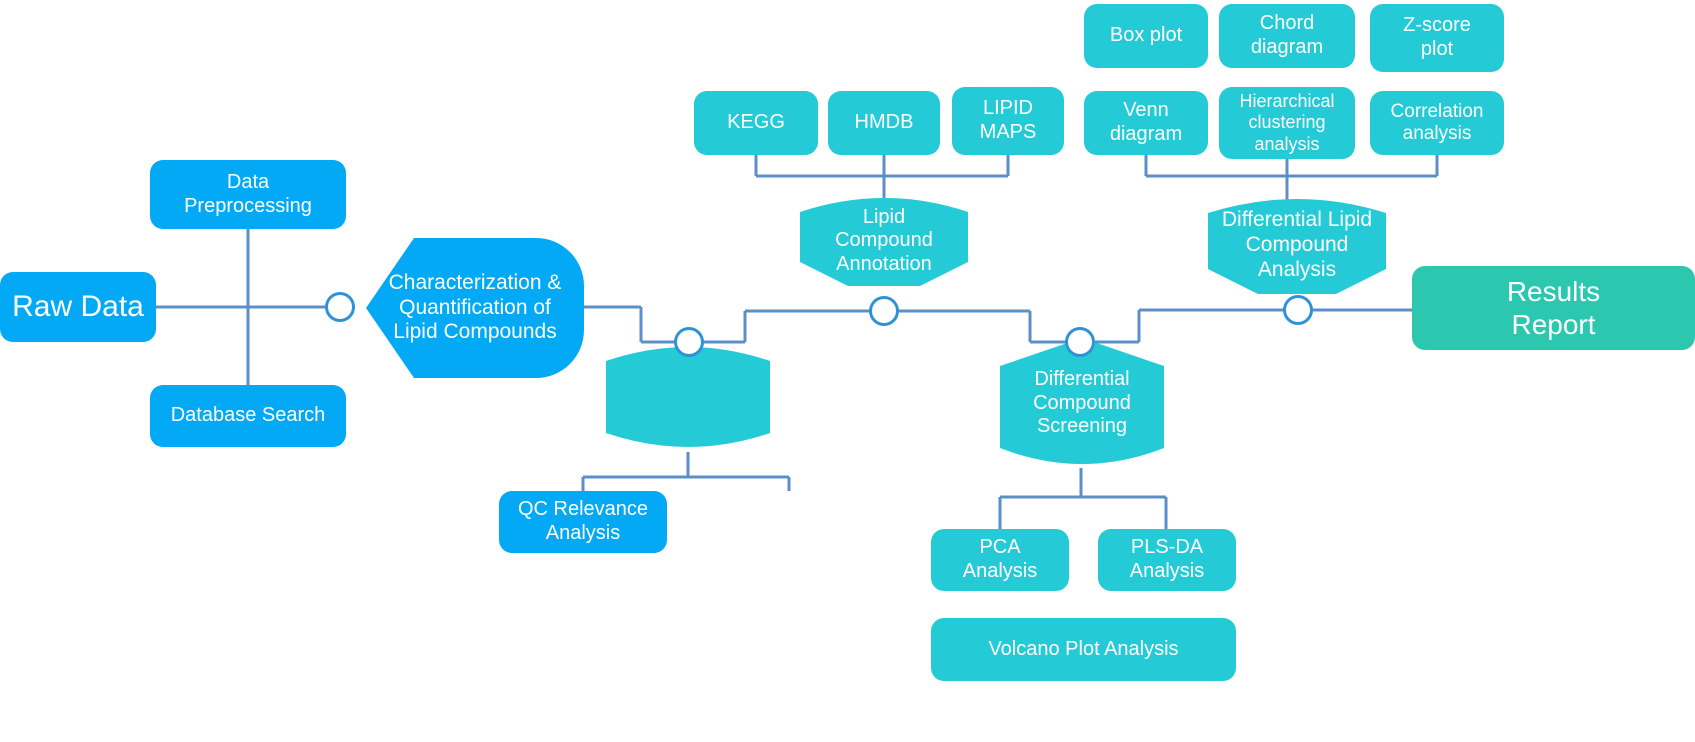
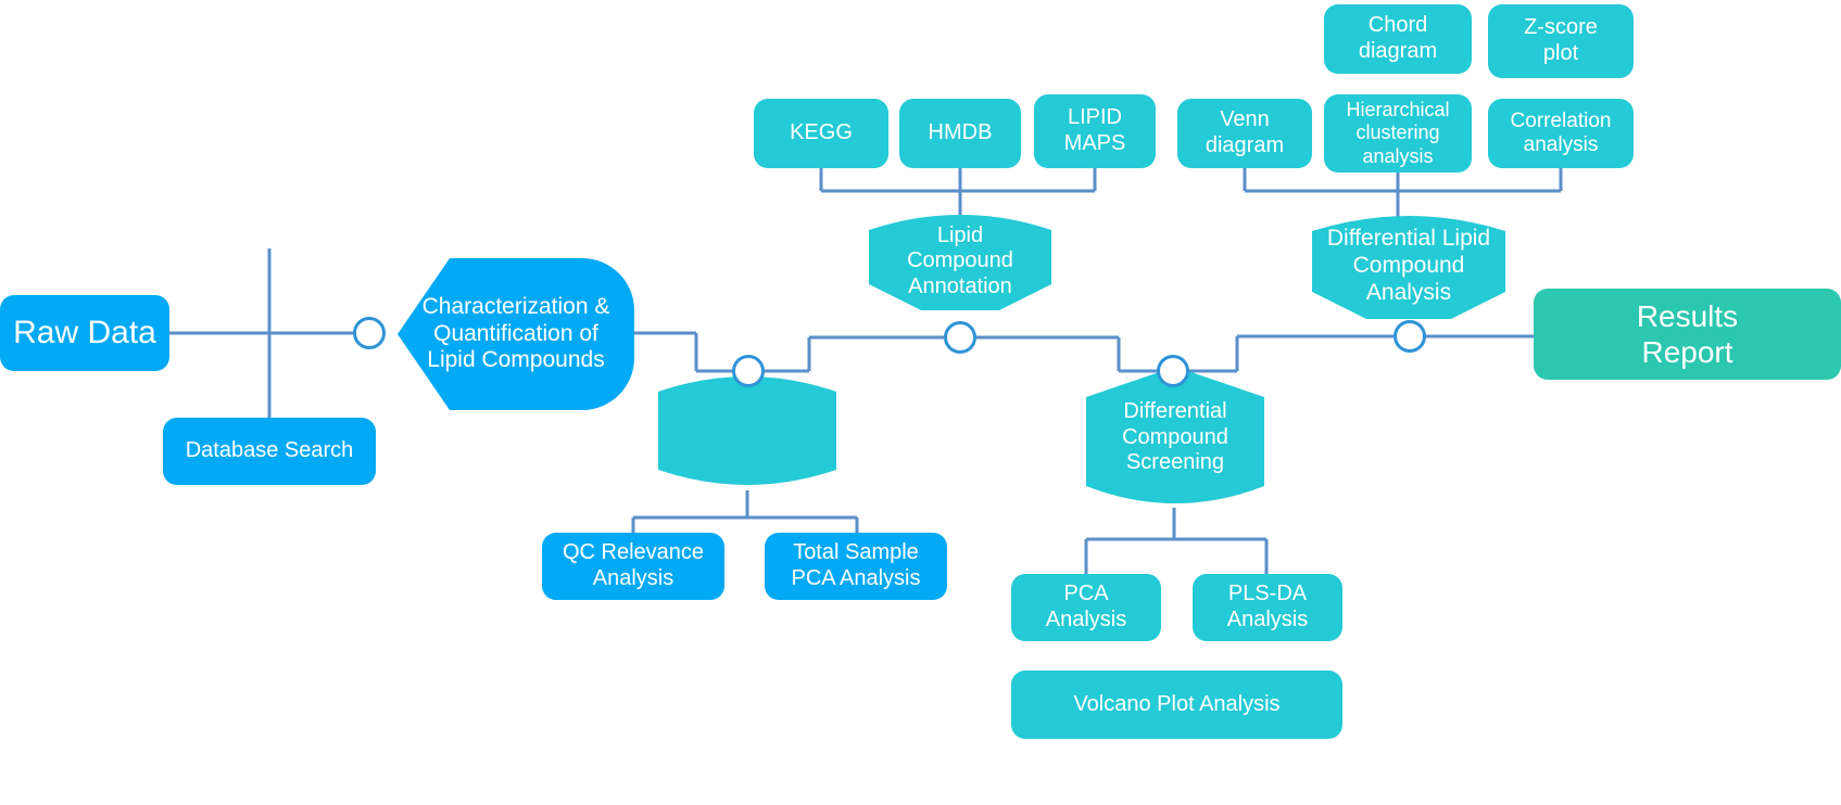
  Raw Data
- Data
- Preprocessing
  Database Search
  Characterization &
  Quantification of
  Lipid Compounds
  QC Relevance
  Analysis
+ Total Sample
+ PCA Analysis
  KEGG
  HMDB
  LIPID
  MAPS
  Lipid
  Compound
  Annotation
  Differential
  Compound
  Screening
  PCA
  Analysis
  PLS-DA
  Analysis
  Volcano Plot Analysis
- Box plot
  Chord
  diagram
  Z-score
  plot
  Venn
  diagram
  Hierarchical
  clustering
  analysis
  Correlation
  analysis
  Differential Lipid
  Compound
  Analysis
  Results
  Report
